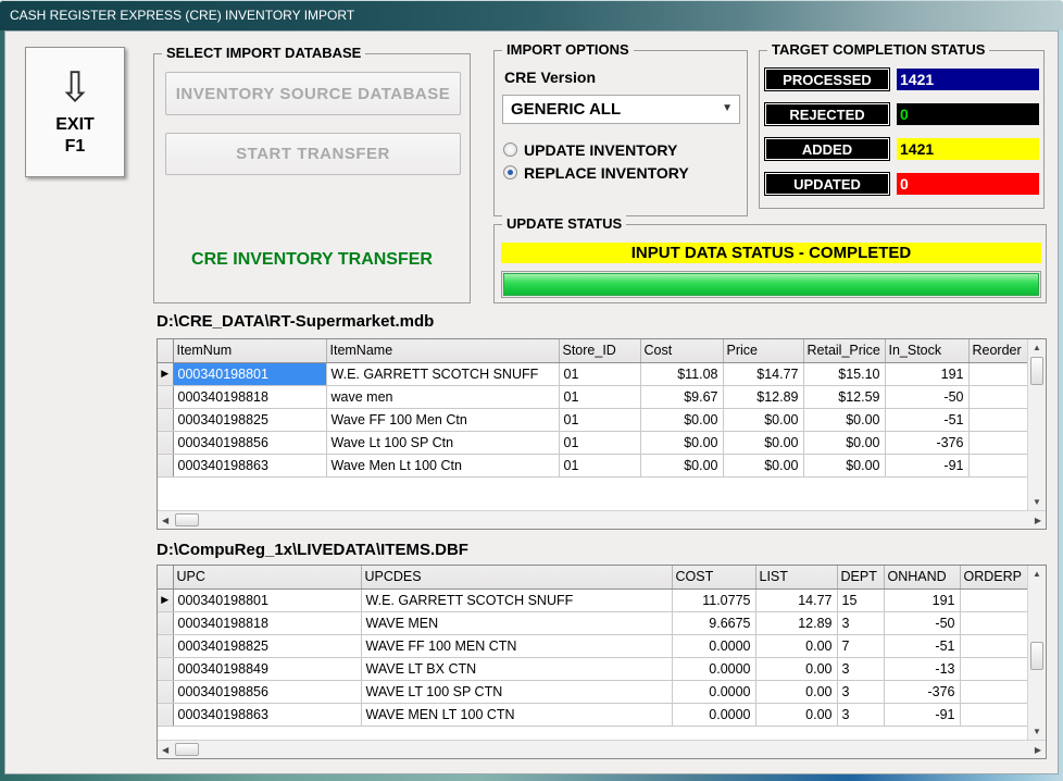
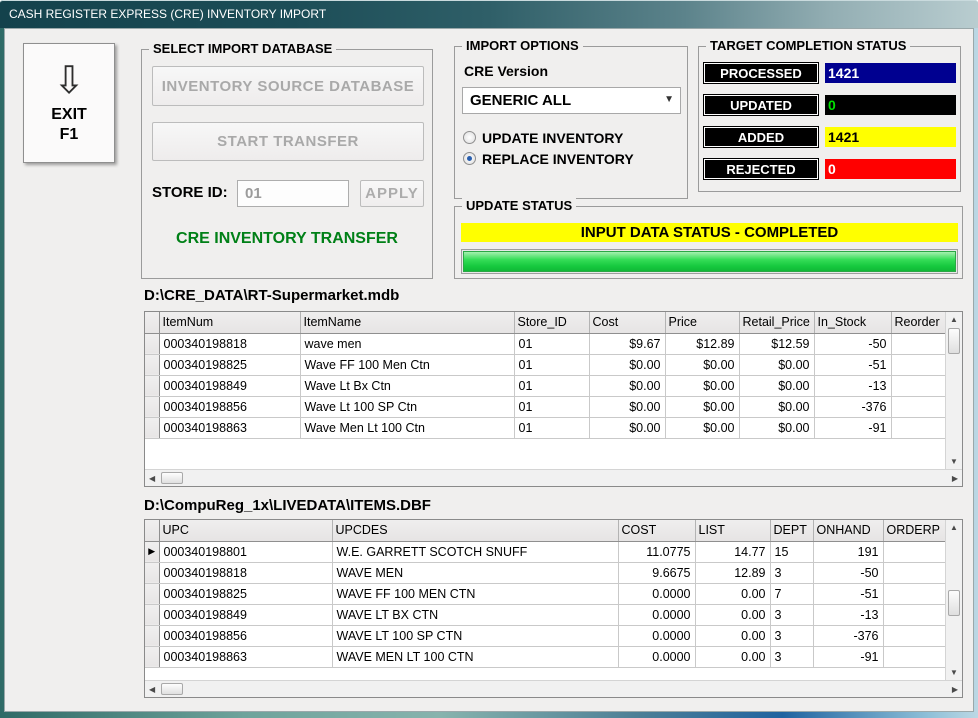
  CASH REGISTER EXPRESS (CRE) INVENTORY IMPORT
  ⇩
  EXIT
  F1
  SELECT IMPORT DATABASE
  INVENTORY SOURCE DATABASE
  START TRANSFER
+ STORE ID:
+ 01
+ APPLY
  CRE INVENTORY TRANSFER
  IMPORT OPTIONS
  CRE Version
  GENERIC ALL
  ▼
  UPDATE INVENTORY
  REPLACE INVENTORY
  TARGET COMPLETION STATUS
  PROCESSED
  1421
- REJECTED
+ UPDATED
  0
  ADDED
  1421
- UPDATED
+ REJECTED
  0
  UPDATE STATUS
  INPUT DATA STATUS - COMPLETED
  D:\CRE_DATA\RT-Supermarket.mdb
  	ItemNum	ItemName	Store_ID	Cost	Price	Retail_Price	In_Stock	Reorder
- ▶	000340198801	W.E. GARRETT SCOTCH SNUFF	01	$11.08	$14.77	$15.10	191
  	000340198818	wave men	01	$9.67	$12.89	$12.59	-50
  	000340198825	Wave FF 100 Men Ctn	01	$0.00	$0.00	$0.00	-51
+ 	000340198849	Wave Lt Bx Ctn	01	$0.00	$0.00	$0.00	-13
  	000340198856	Wave Lt 100 SP Ctn	01	$0.00	$0.00	$0.00	-376
  	000340198863	Wave Men Lt 100 Ctn	01	$0.00	$0.00	$0.00	-91
  ▲
  ▼
  ◀
  ▶
  D:\CompuReg_1x\LIVEDATA\ITEMS.DBF
  	UPC	UPCDES	COST	LIST	DEPT	ONHAND	ORDERP
  ▶	000340198801	W.E. GARRETT SCOTCH SNUFF	11.0775	14.77	15	191
  	000340198818	WAVE MEN	9.6675	12.89	3	-50
  	000340198825	WAVE FF 100 MEN CTN	0.0000	0.00	7	-51
  	000340198849	WAVE LT BX CTN	0.0000	0.00	3	-13
  	000340198856	WAVE LT 100 SP CTN	0.0000	0.00	3	-376
  	000340198863	WAVE MEN LT 100 CTN	0.0000	0.00	3	-91
  ▲
  ▼
  ◀
  ▶
